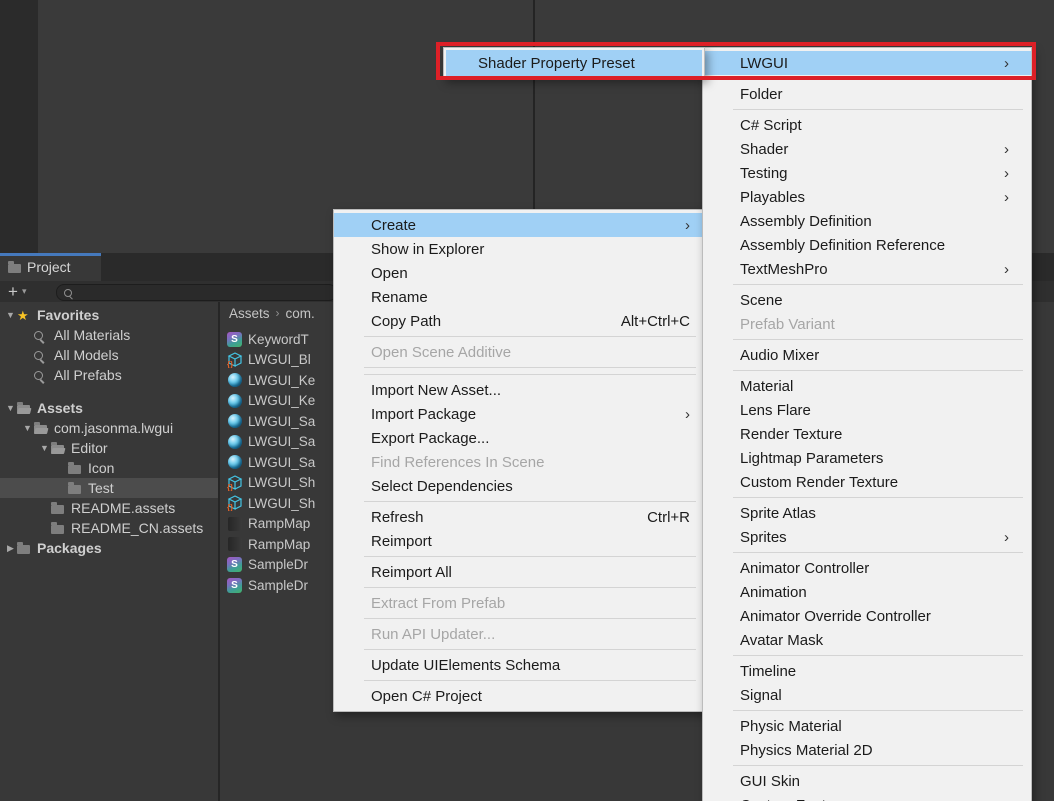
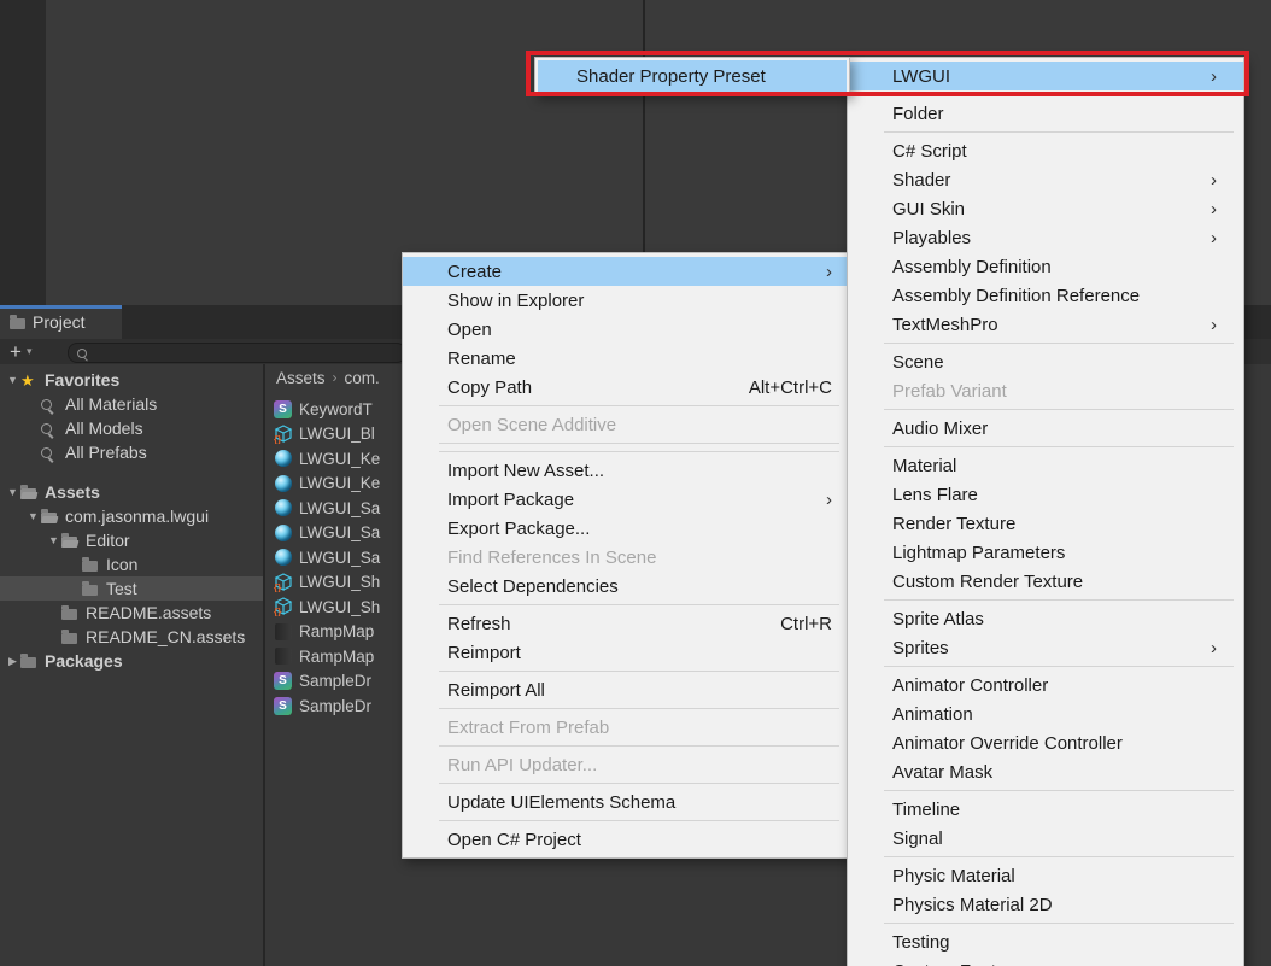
  Project
  +
  ▾
  ▼
  ★
  Favorites
  All Materials
  All Models
  All Prefabs
  ▼
  Assets
  ▼
  com.jasonma.lwgui
  ▼
  Editor
  Icon
  Test
  README.assets
  README_CN.assets
  ▶
  Packages
  Assets
  ›
  com.
  KeywordT
  {}
  LWGUI_Bl
  LWGUI_Ke
  LWGUI_Ke
  LWGUI_Sa
  LWGUI_Sa
  LWGUI_Sa
  {}
  LWGUI_Sh
  {}
  LWGUI_Sh
  RampMap
  RampMap
  SampleDr
  SampleDr
  Create
  ›
  Show in Explorer
  Open
  Rename
  Copy Path
  Alt+Ctrl+C
  Open Scene Additive
  Import New Asset...
  Import Package
  ›
  Export Package...
  Find References In Scene
  Select Dependencies
  Refresh
  Ctrl+R
  Reimport
  Reimport All
  Extract From Prefab
  Run API Updater...
  Update UIElements Schema
  Open C# Project
  LWGUI
  ›
  Folder
  C# Script
  Shader
  ›
- Testing
+ GUI Skin
  ›
  Playables
  ›
  Assembly Definition
  Assembly Definition Reference
  TextMeshPro
  ›
  Scene
  Prefab Variant
  Audio Mixer
  Material
  Lens Flare
  Render Texture
  Lightmap Parameters
  Custom Render Texture
  Sprite Atlas
  Sprites
  ›
  Animator Controller
  Animation
  Animator Override Controller
  Avatar Mask
  Timeline
  Signal
  Physic Material
  Physics Material 2D
- GUI Skin
+ Testing
  Shader Property Preset
